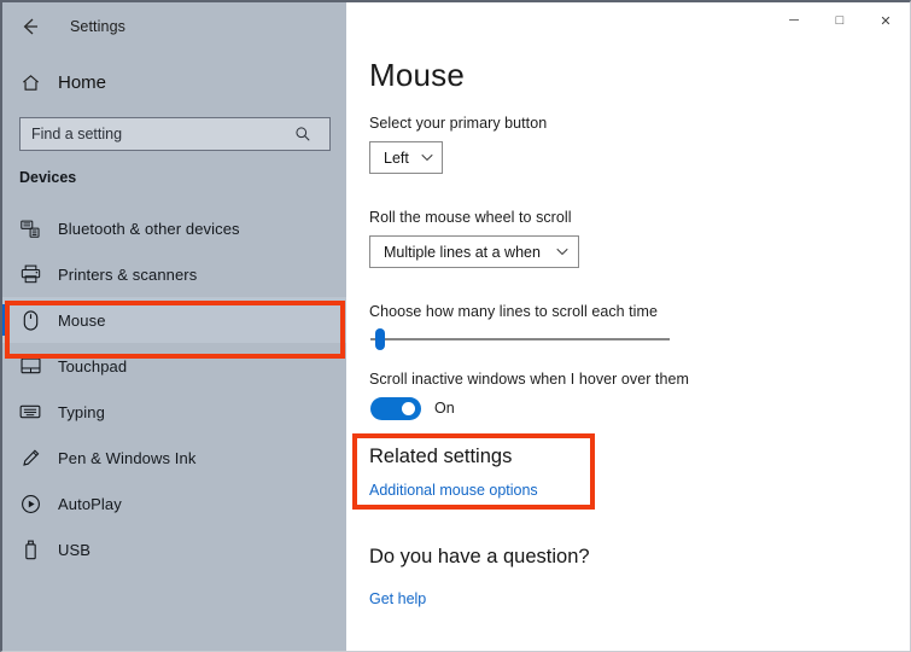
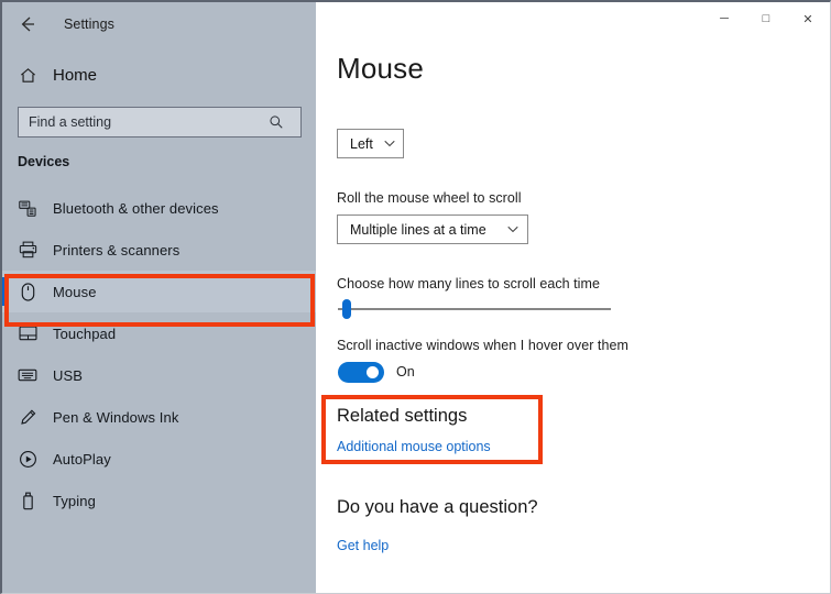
  Settings
  Home
  Find a setting
  Devices
  Bluetooth & other devices
  Printers & scanners
  Mouse
  Touchpad
- Typing
+ USB
  Pen & Windows Ink
  AutoPlay
- USB
+ Typing
  ─
  □
  ✕
  Mouse
- Select your primary button
  Left
  Roll the mouse wheel to scroll
- Multiple lines at a when
+ Multiple lines at a time
  Choose how many lines to scroll each time
  Scroll inactive windows when I hover over them
  On
  Related settings
  Additional mouse options
  Do you have a question?
  Get help
